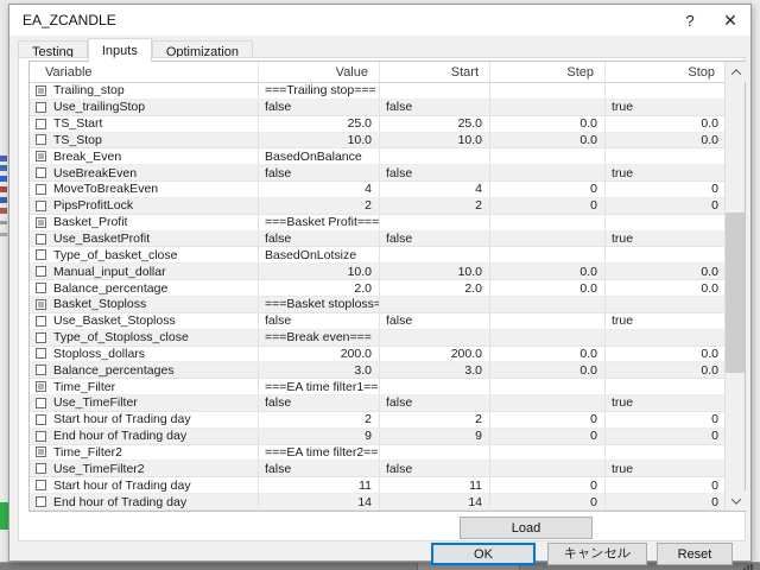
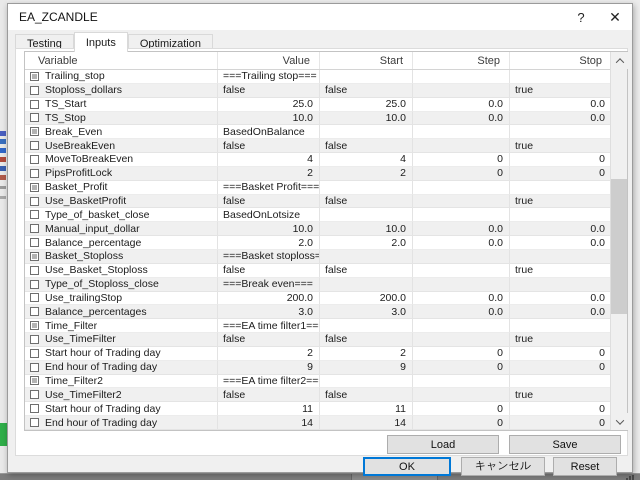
  EA_ZCANDLE
  ?
  ✕
  Testing
  Inputs
  Optimization
  Variable
  Value
  Start
  Step
  Stop
  Trailing_stop
  ===Trailing stop===
- Use_trailingStop
+ Stoploss_dollars
  false
  false
  true
  TS_Start
  25.0
  25.0
  0.0
  0.0
  TS_Stop
  10.0
  10.0
  0.0
  0.0
  Break_Even
  BasedOnBalance
  UseBreakEven
  false
  false
  true
  MoveToBreakEven
  4
  4
  0
  0
  PipsProfitLock
  2
  2
  0
  0
  Basket_Profit
  ===Basket Profit===
  Use_BasketProfit
  false
  false
  true
  Type_of_basket_close
  BasedOnLotsize
  Manual_input_dollar
  10.0
  10.0
  0.0
  0.0
  Balance_percentage
  2.0
  2.0
  0.0
  0.0
  Basket_Stoploss
  ===Basket stoploss=
  Use_Basket_Stoploss
  false
  false
  true
  Type_of_Stoploss_close
  ===Break even===
- Stoploss_dollars
+ Use_trailingStop
  200.0
  200.0
  0.0
  0.0
  Balance_percentages
  3.0
  3.0
  0.0
  0.0
  Time_Filter
  ===EA time filter1==
  Use_TimeFilter
  false
  false
  true
  Start hour of Trading day
  2
  2
  0
  0
  End hour of Trading day
  9
  9
  0
  0
  Time_Filter2
  ===EA time filter2==
  Use_TimeFilter2
  false
  false
  true
  Start hour of Trading day
  11
  11
  0
  0
  End hour of Trading day
  14
  14
  0
  0
  Load
+ Save
  OK
  キャンセル
  Reset
